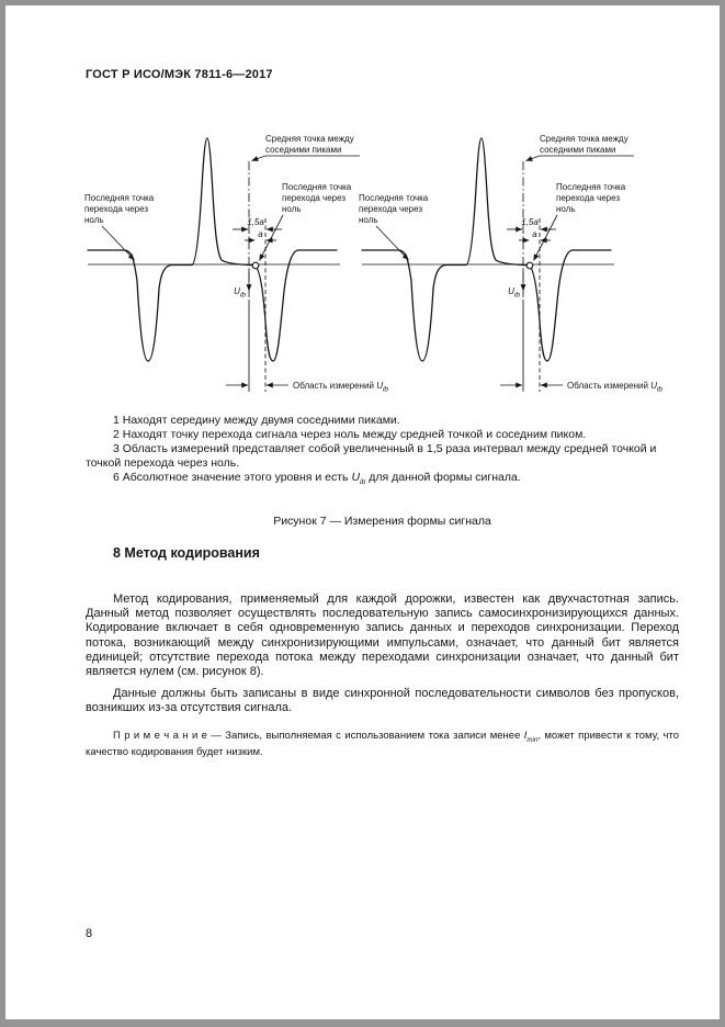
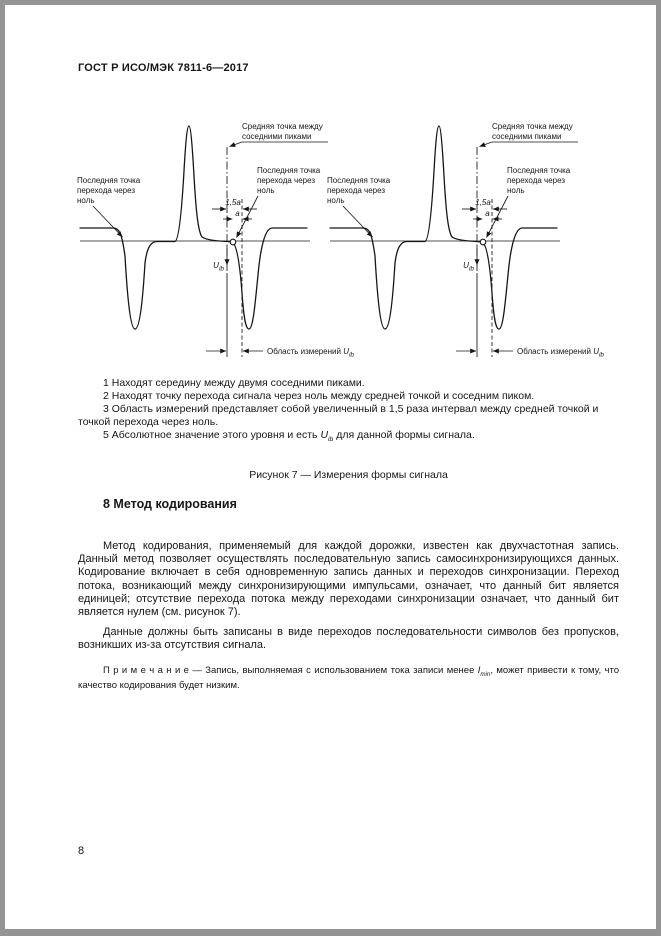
  ГОСТ Р ИСО/МЭК 7811-6—2017
  1,5а
  а
  Область измерений U
  Средняя точка между
  соседними пиками
  Последняя точка
  перехода через
  ноль
  Последняя точка
  перехода через
  ноль
  1,5а
  а
  Область измерений U
  Средняя точка между
  соседними пиками
  Последняя точка
  перехода через
  ноль
  Последняя точка
  перехода через
  ноль
  1 Находят середину между двумя соседними пиками.
  2 Находят точку перехода сигнала через ноль между средней точкой и соседним пиком.
  3 Область измерений представляет собой увеличенный в 1,5 раза интервал между средней точкой и точкой перехода через ноль.
- 6 Абсолютное значение этого уровня и есть U для данной формы сигнала.
+ 5 Абсолютное значение этого уровня и есть U для данной формы сигнала.
  Рисунок 7 — Измерения формы сигнала
  8 Метод кодирования
- Метод кодирования, применяемый для каждой дорожки, известен как двухчастотная запись. Данный метод позволяет осуществлять последовательную запись самосинхронизирующихся данных. Кодирование включает в себя одновременную запись данных и переходов синхронизации. Переход потока, возникающий между синхронизирующими импульсами, означает, что данный бит является единицей; отсутствие перехода потока между переходами синхронизации означает, что данный бит является нулем (см. рисунок 8).
+ Метод кодирования, применяемый для каждой дорожки, известен как двухчастотная запись. Данный метод позволяет осуществлять последовательную запись самосинхронизирующихся данных. Кодирование включает в себя одновременную запись данных и переходов синхронизации. Переход потока, возникающий между синхронизирующими импульсами, означает, что данный бит является единицей; отсутствие перехода потока между переходами синхронизации означает, что данный бит является нулем (см. рисунок 7).
- Данные должны быть записаны в виде синхронной последовательности символов без пропусков, возникших из-за отсутствия сигнала.
+ Данные должны быть записаны в виде переходов последовательности символов без пропусков, возникших из-за отсутствия сигнала.
  П р и м е ч а н и е — Запись, выполняемая с использованием тока записи менее I , может привести к тому, что качество кодирования будет низким.
  8
